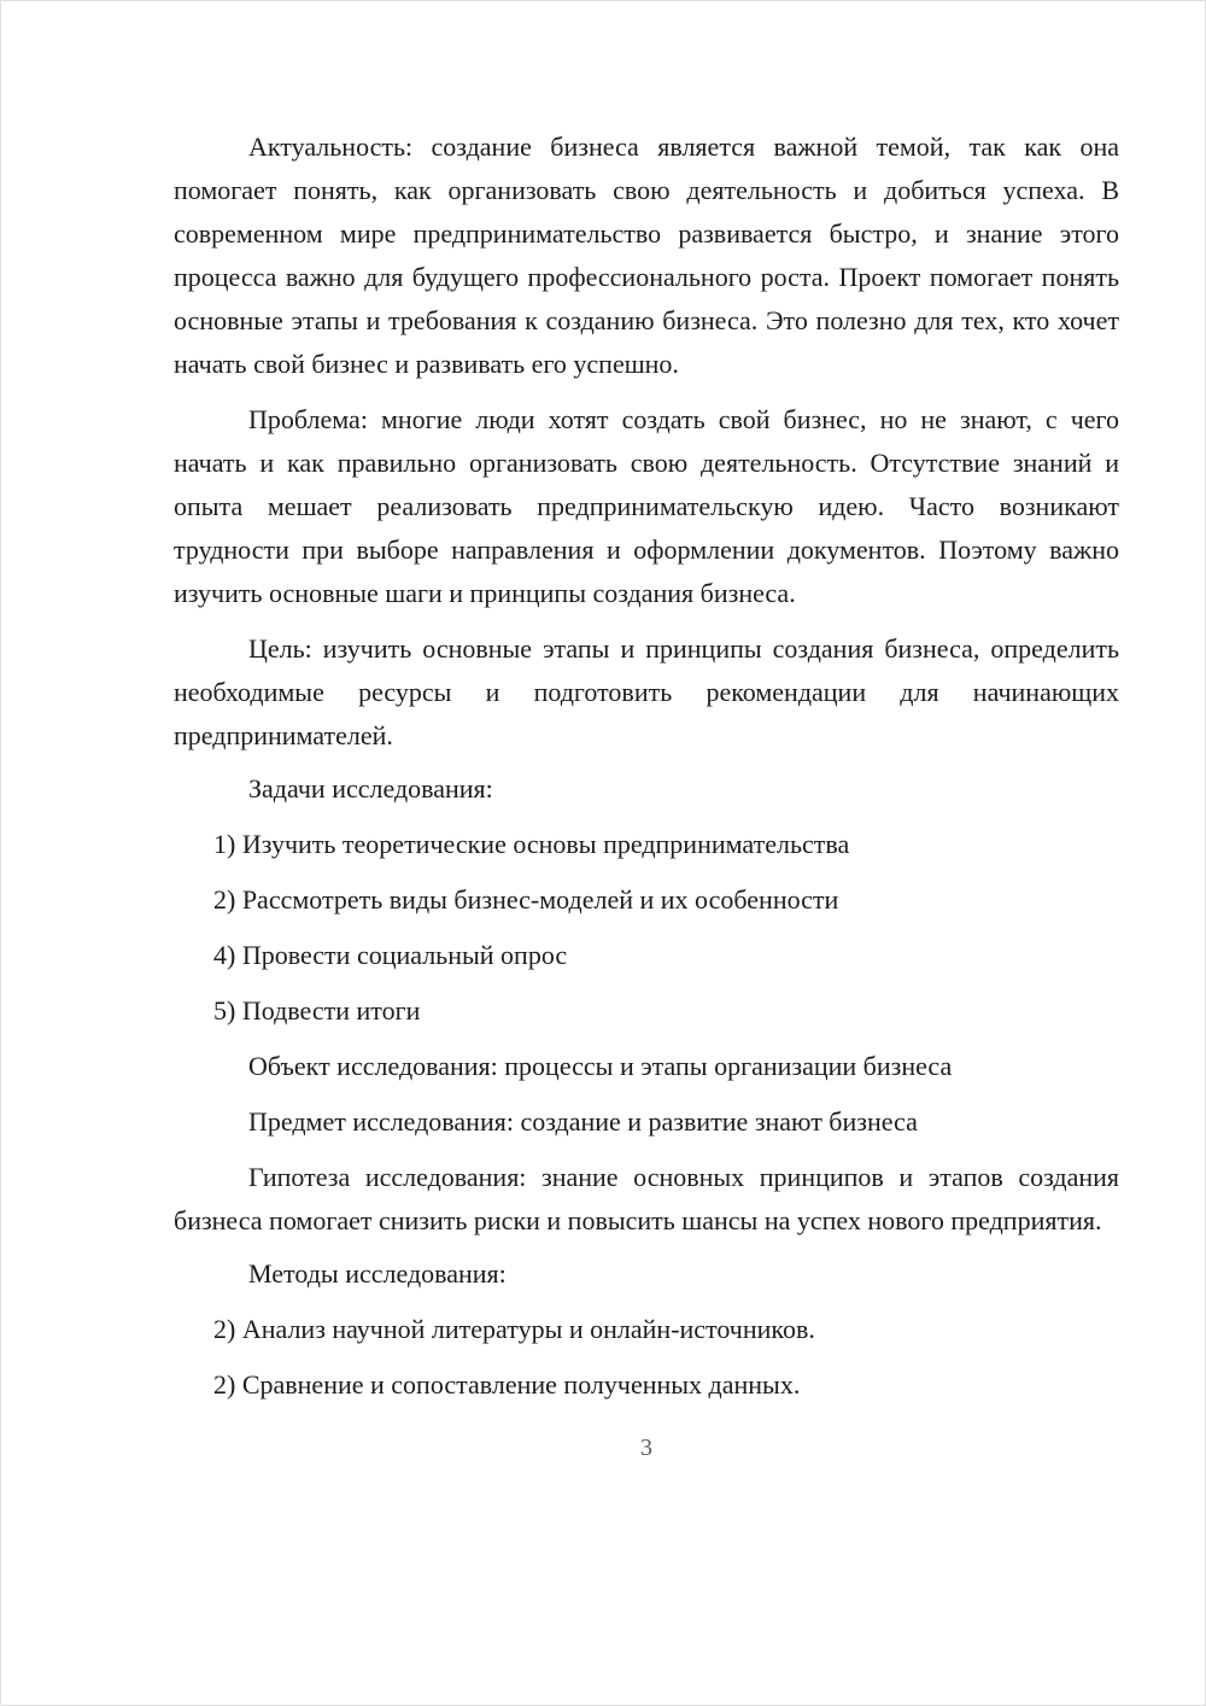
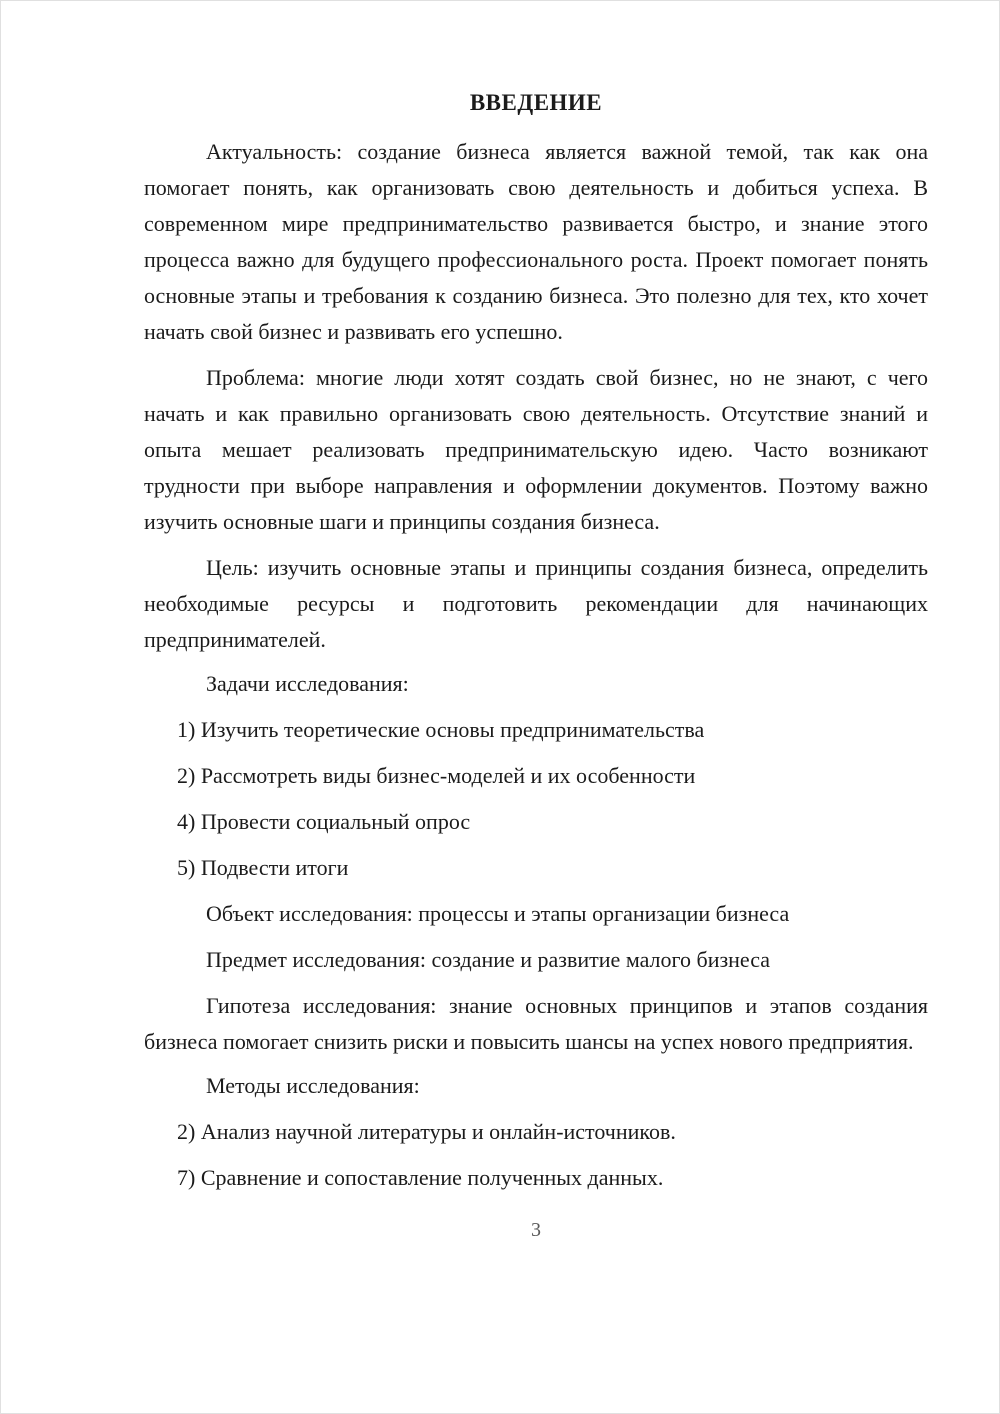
+ ВВЕДЕНИЕ
  Актуальность: создание бизнеса является важной темой, так как она помогает понять, как организовать свою деятельность и добиться успеха. В современном мире предпринимательство развивается быстро, и знание этого процесса важно для будущего профессионального роста. Проект помогает понять основные этапы и требования к созданию бизнеса. Это полезно для тех, кто хочет начать свой бизнес и развивать его успешно.
  Проблема: многие люди хотят создать свой бизнес, но не знают, с чего начать и как правильно организовать свою деятельность. Отсутствие знаний и опыта мешает реализовать предпринимательскую идею. Часто возникают трудности при выборе направления и оформлении документов. Поэтому важно изучить основные шаги и принципы создания бизнеса.
  Цель: изучить основные этапы и принципы создания бизнеса, определить необходимые ресурсы и подготовить рекомендации для начинающих предпринимателей.
  Задачи исследования:
  1) Изучить теоретические основы предпринимательства
  2) Рассмотреть виды бизнес-моделей и их особенности
  4) Провести социальный опрос
  5) Подвести итоги
  Объект исследования: процессы и этапы организации бизнеса
- Предмет исследования: создание и развитие знают бизнеса
+ Предмет исследования: создание и развитие малого бизнеса
  Гипотеза исследования: знание основных принципов и этапов создания бизнеса помогает снизить риски и повысить шансы на успех нового предприятия.
  Методы исследования:
  2) Анализ научной литературы и онлайн-источников.
- 2) Сравнение и сопоставление полученных данных.
+ 7) Сравнение и сопоставление полученных данных.
  3
